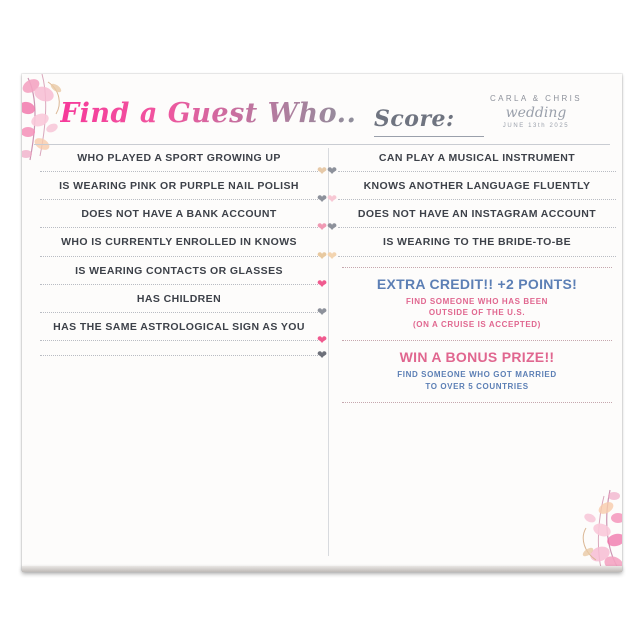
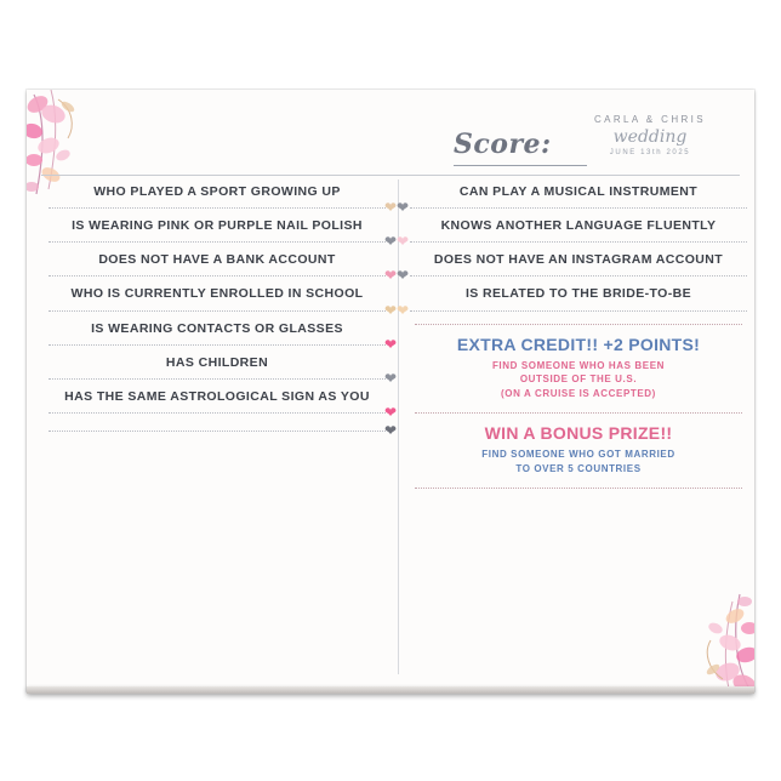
- Find a Guest Who..
  Score:
  CARLA & CHRIS
  wedding
  WHO PLAYED A SPORT GROWING UP
  ❤
  IS WEARING PINK OR PURPLE NAIL POLISH
  ❤
  DOES NOT HAVE A BANK ACCOUNT
  ❤
- WHO IS CURRENTLY ENROLLED IN KNOWS
+ WHO IS CURRENTLY ENROLLED IN SCHOOL
  ❤
  IS WEARING CONTACTS OR GLASSES
  ❤
  HAS CHILDREN
  ❤
  HAS THE SAME ASTROLOGICAL SIGN AS YOU
  ❤
  ❤
  CAN PLAY A MUSICAL INSTRUMENT
  ❤
  KNOWS ANOTHER LANGUAGE FLUENTLY
  ❤
  DOES NOT HAVE AN INSTAGRAM ACCOUNT
  ❤
- IS WEARING TO THE BRIDE-TO-BE
+ IS RELATED TO THE BRIDE-TO-BE
  ❤
  EXTRA CREDIT!! +2 POINTS!
  FIND SOMEONE WHO HAS BEEN
  OUTSIDE OF THE U.S.
  (ON A CRUISE IS ACCEPTED)
  WIN A BONUS PRIZE!!
  FIND SOMEONE WHO GOT MARRIED
  TO OVER 5 COUNTRIES
